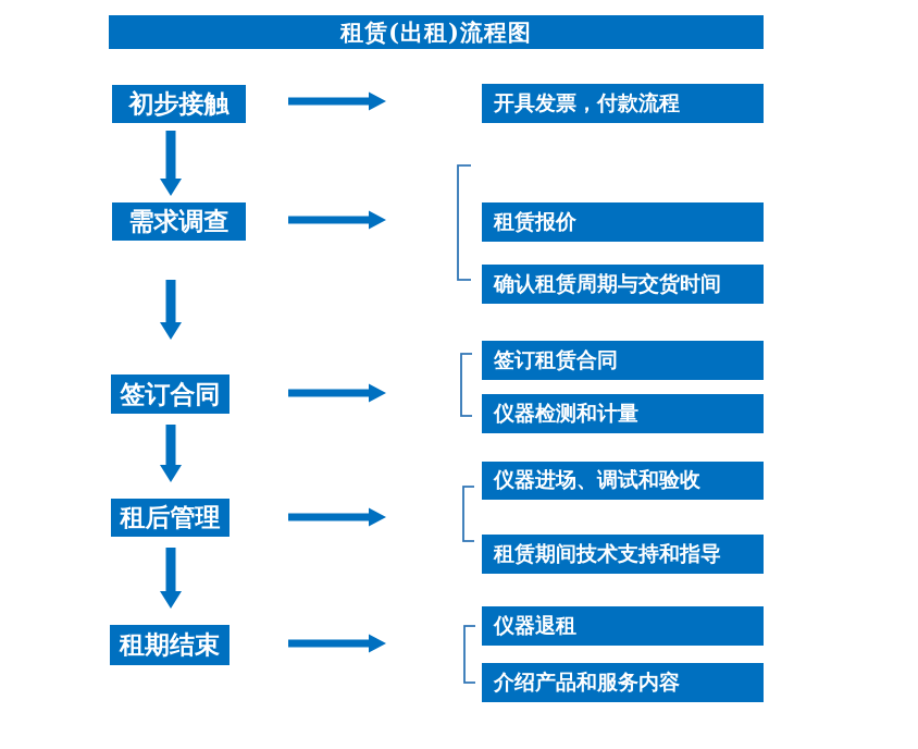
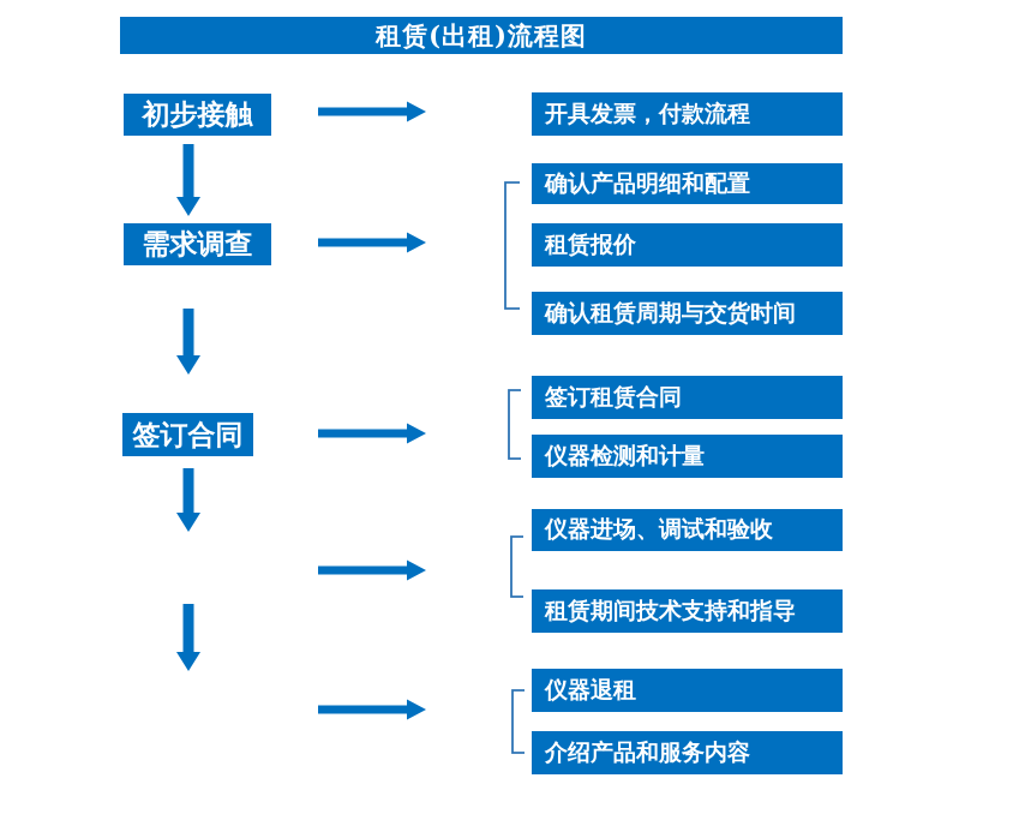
  租赁(出租)流程图
  初步接触
  需求调查
  签订合同
- 租后管理
- 租期结束
  开具发票，付款流程
+ 确认产品明细和配置
  租赁报价
  确认租赁周期与交货时间
  签订租赁合同
  仪器检测和计量
  仪器进场、调试和验收
  租赁期间技术支持和指导
  仪器退租
  介绍产品和服务内容
